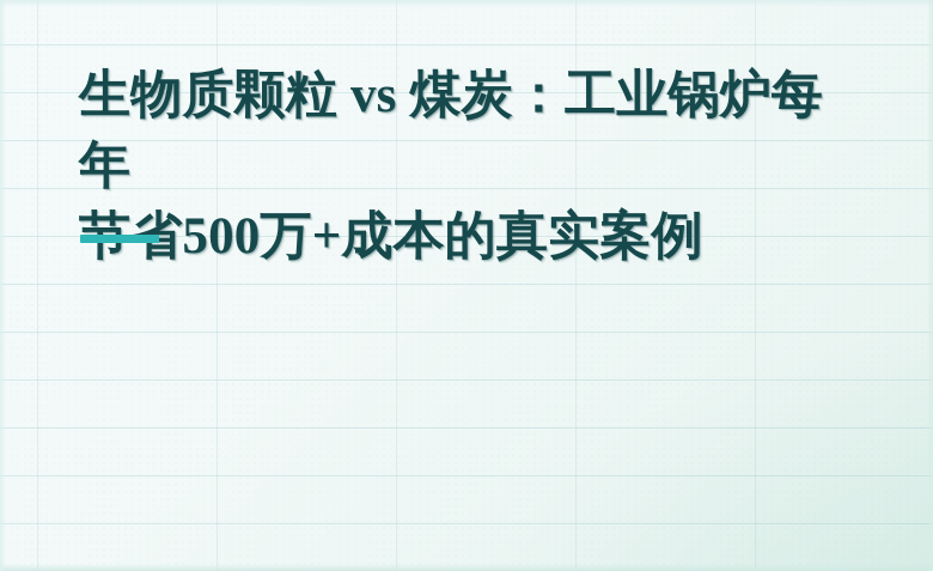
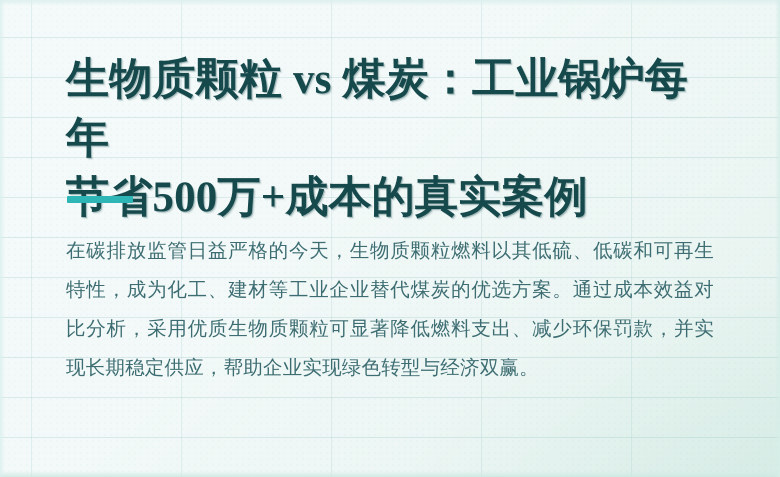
  生物质颗粒 vs 煤炭：工业锅炉每年
  500万+成本的真实案例
+ 在碳排放监管日益严格的今天，生物质颗粒燃料以其低硫、低碳和可再生特性，成为化工、建材等工业企业替代煤炭的优选方案。通过成本效益对比分析，采用优质生物质颗粒可显著降低燃料支出、减少环保罚款，并实现长期稳定供应，帮助企业实现绿色转型与经济双赢。
